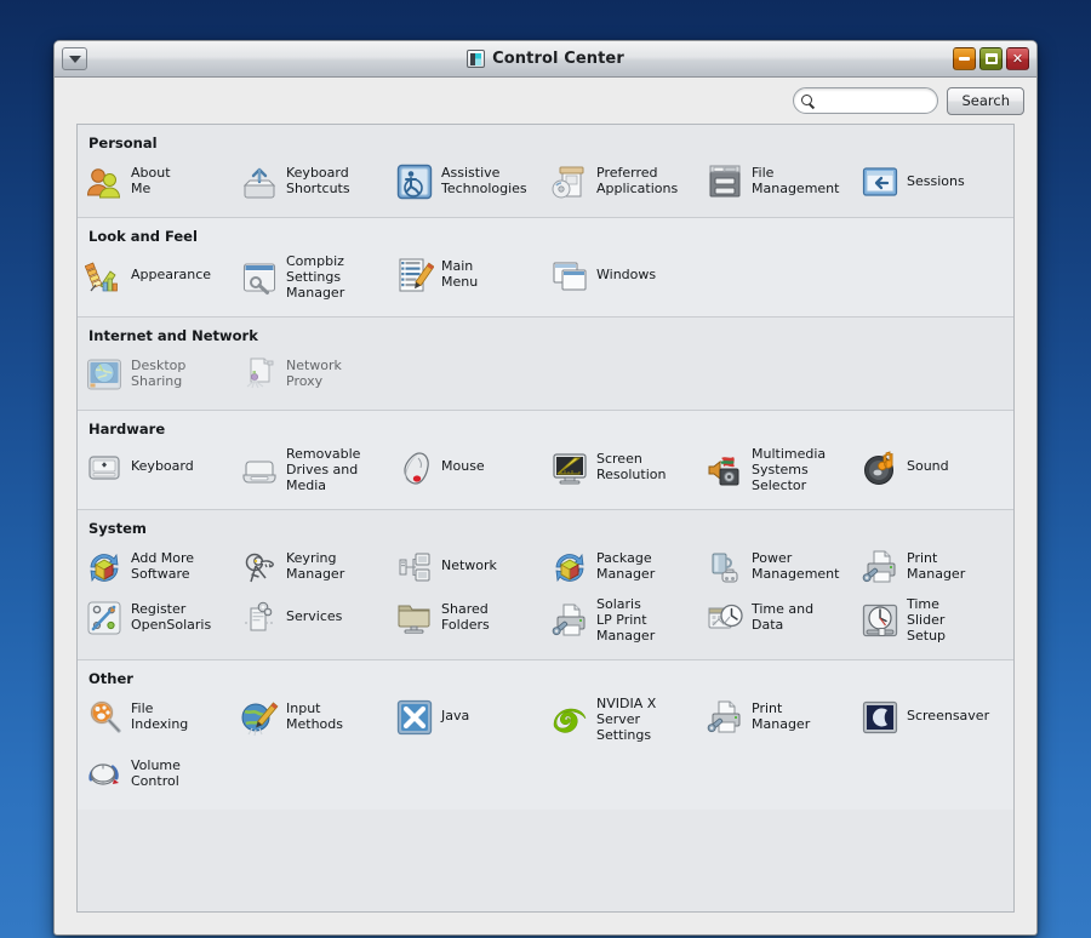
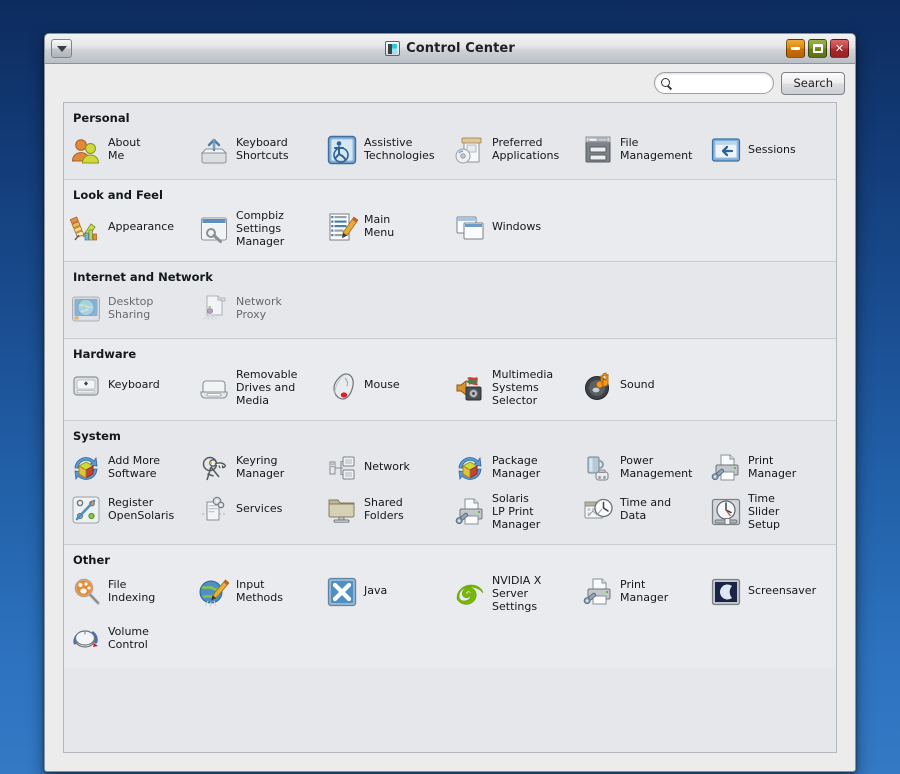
  Control Center
  ✕
  Search
  Personal
  About
  Me
  Keyboard
  Shortcuts
  Assistive
  Technologies
  Preferred
  Applications
  File
  Management
  Sessions
  Look and Feel
  Appearance
  Compbiz
  Settings
  Manager
  Main
  Menu
  Windows
  Internet and Network
  Desktop
  Sharing
  Network
  Proxy
  Hardware
  Keyboard
  Removable
  Drives and
  Media
  Mouse
- Screen
- Resolution
  Multimedia
  Systems
  Selector
  Sound
  System
  Add More
  Software
  Keyring
  Manager
  Network
  Package
  Manager
  Power
  Management
  Print
  Manager
  Register
  OpenSolaris
  Services
  Shared
  Folders
  Solaris
  LP Print
  Manager
  Time and
  Data
  Time
  Slider
  Setup
  Other
  File
  Indexing
  Input
  Methods
  Java
  NVIDIA X
  Server
  Settings
  Print
  Manager
  Screensaver
  Volume
  Control
